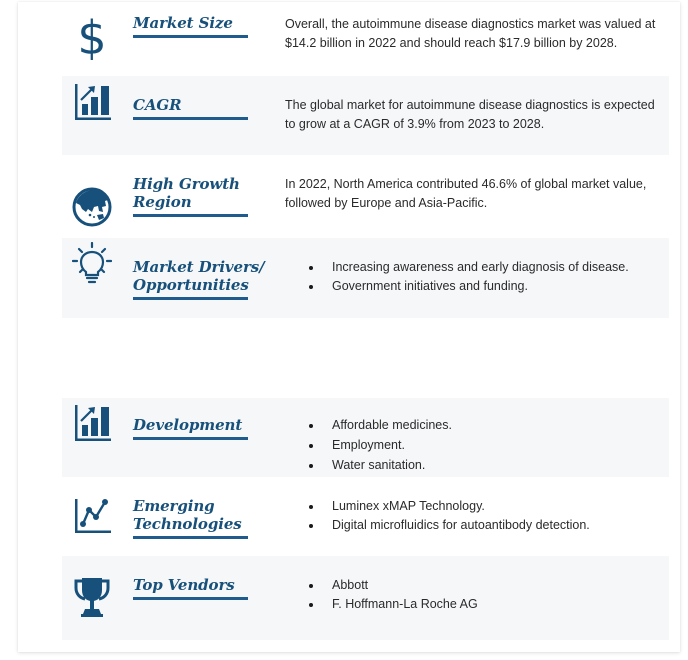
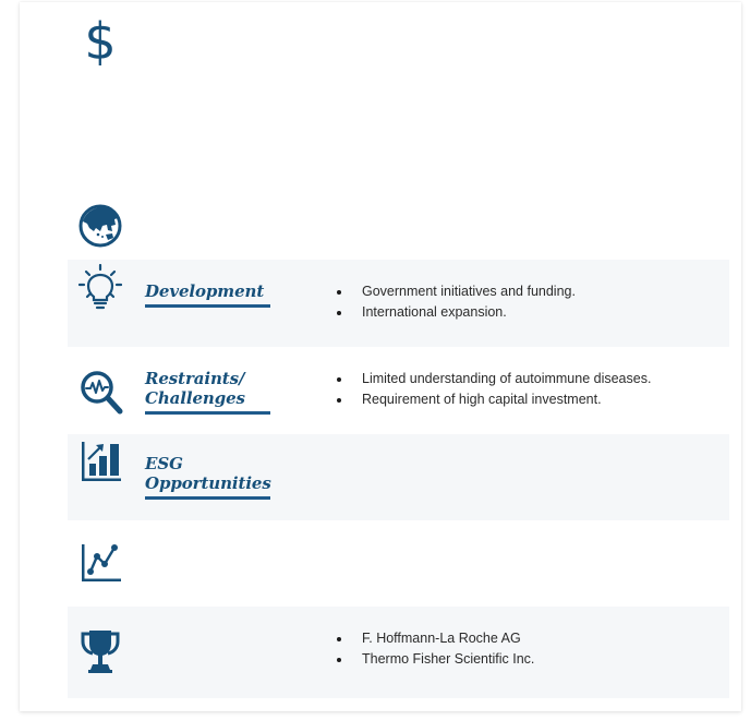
  $
- Market Size
- Overall, the autoimmune disease diagnostics market was valued at $14.2 billion in 2022 and should reach $17.9 billion by 2028.
- CAGR
- The global market for autoimmune disease diagnostics is expected to grow at a CAGR of 3.9% from 2023 to 2028.
- High Growth
- Region
- In 2022, North America contributed 46.6% of global market value, followed by Europe and Asia-Pacific.
- Market Drivers/
- Opportunities
+ Development
- Increasing awareness and early diagnosis of disease.
  Government initiatives and funding.
+ International expansion.
+ Restraints/
+ Challenges
+ Limited understanding of autoimmune diseases.
+ Requirement of high capital investment.
+ ESG
- Development
+ Opportunities
- Affordable medicines.
- Employment.
- Water sanitation.
- Emerging
- Technologies
- Luminex xMAP Technology.
- Digital microfluidics for autoantibody detection.
- Top Vendors
- Abbott
  F. Hoffmann-La Roche AG
+ Thermo Fisher Scientific Inc.
